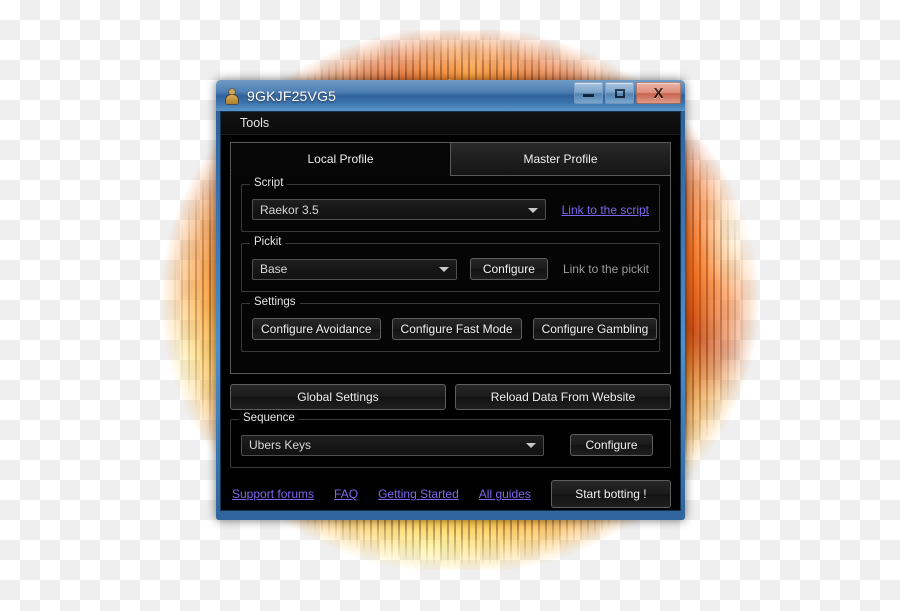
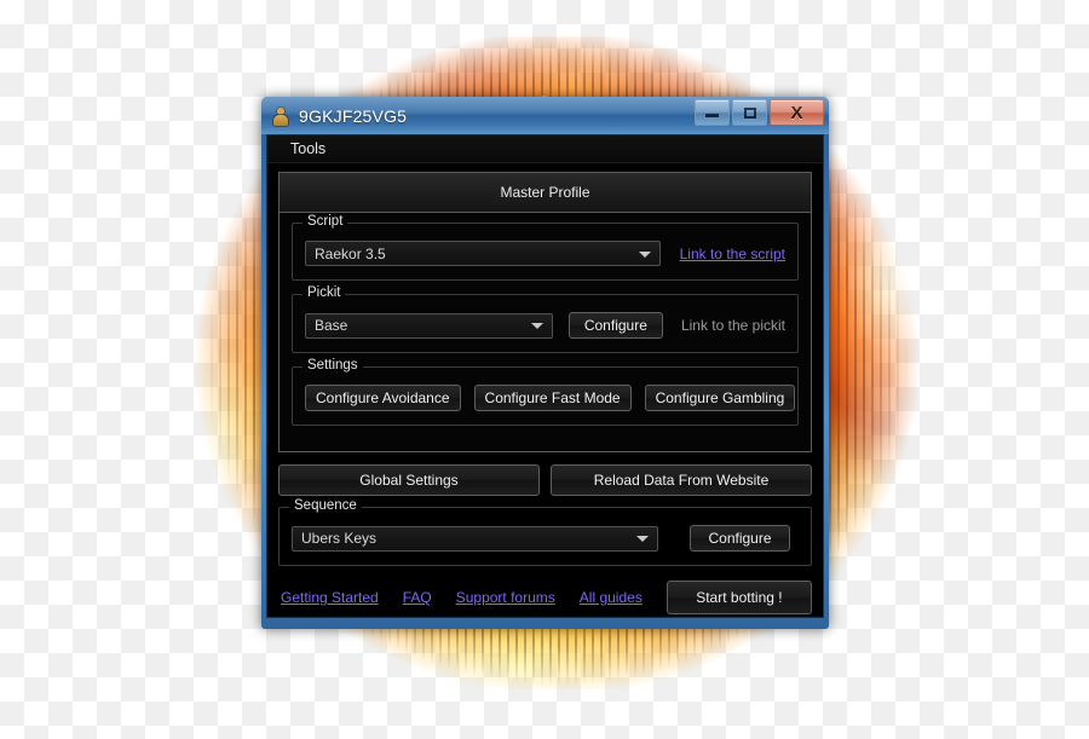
  Tools
- Local Profile
  Master Profile
  Script
  Raekor 3.5
  Link to the script
  Pickit
  Base
  Configure
  Link to the pickit
  Settings
  Configure Avoidance
  Configure Fast Mode
  Configure Gambling
  Global Settings
  Reload Data From Website
  Sequence
  Ubers Keys
  Configure
- Support forums
+ Getting Started
  FAQ
- Getting Started
+ Support forums
  All guides
  Start botting !
